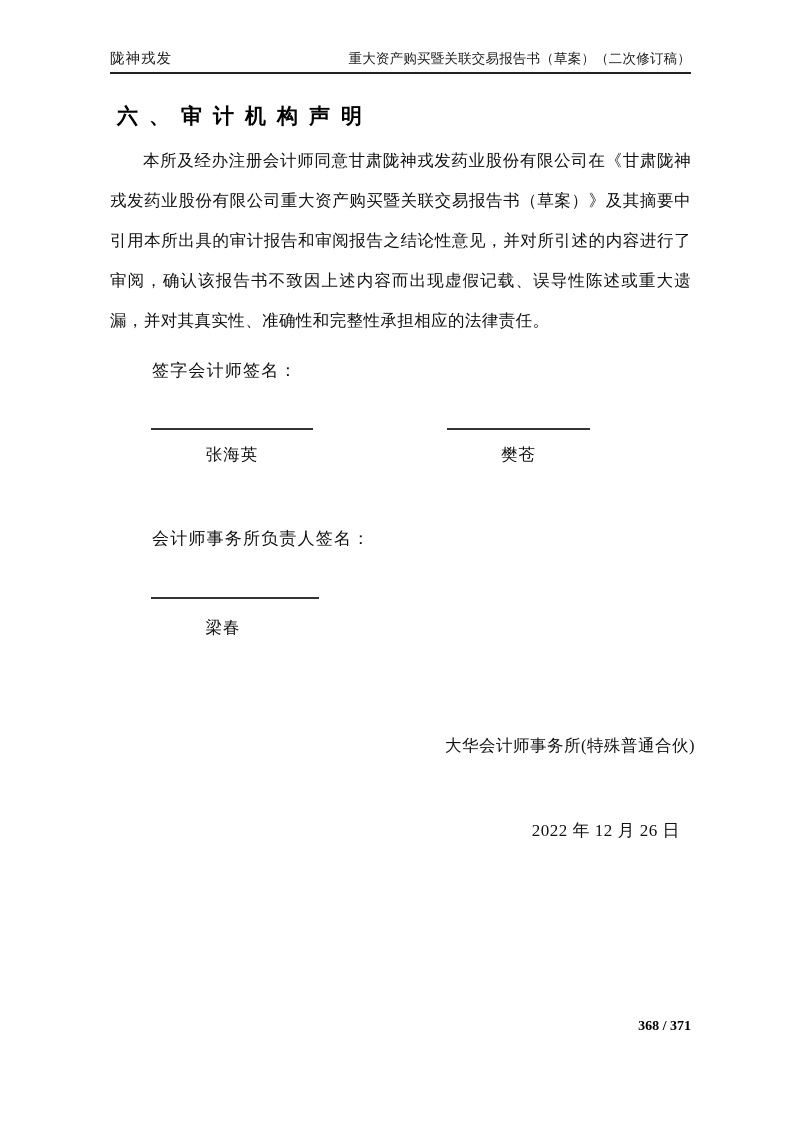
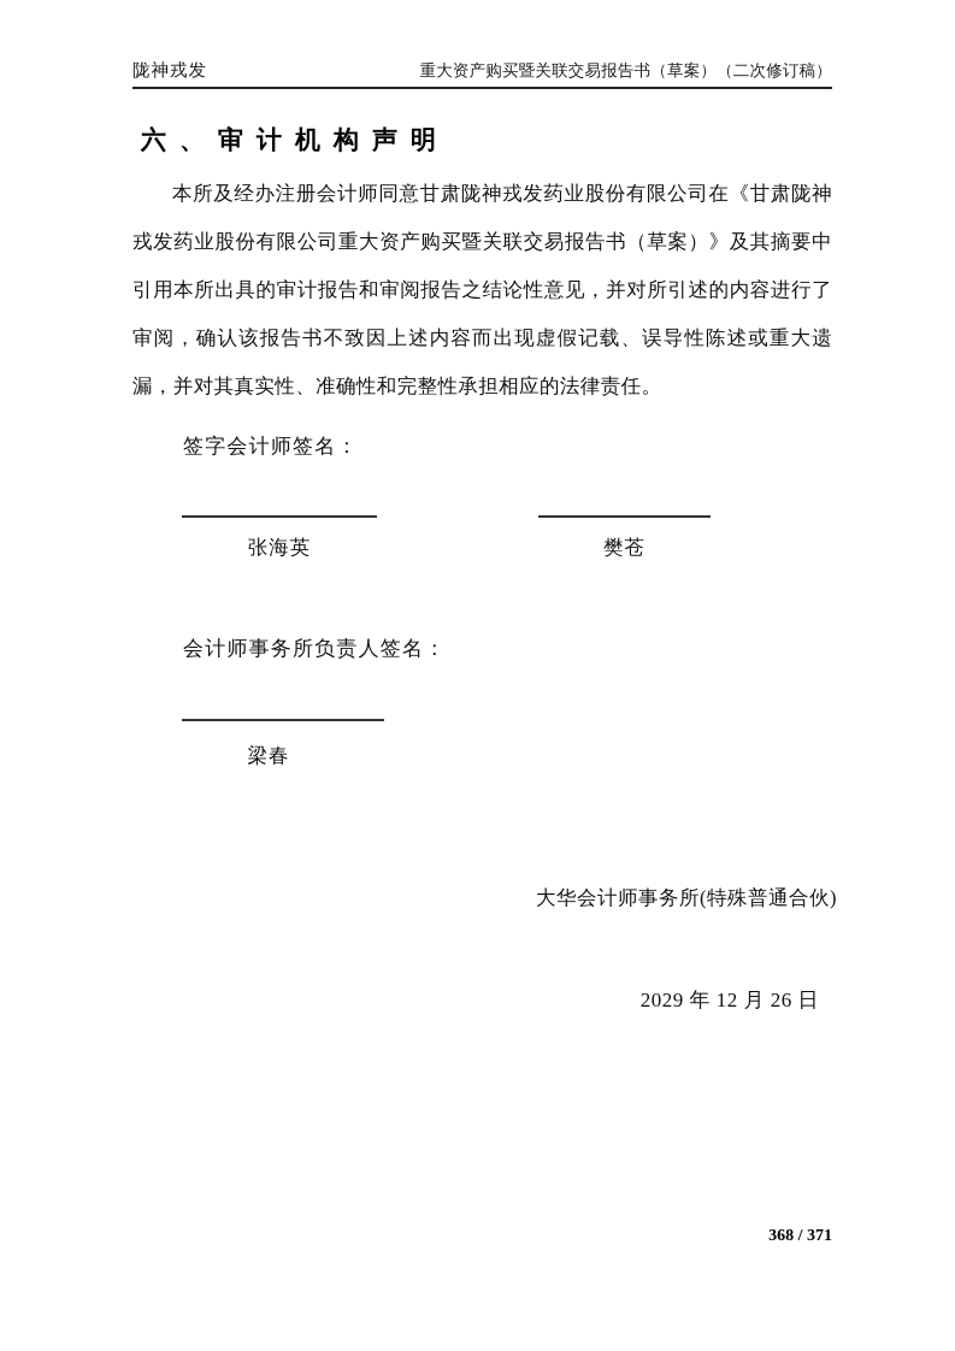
  陇神戎发
  重大资产购买暨关联交易报告书（草案）（二次修订稿）
  六、审计机构声明
  本所及经办注册会计师同意甘肃陇神戎发药业股份有限公司在《甘肃陇神戎发药业股份有限公司重大资产购买暨关联交易报告书（草案）》及其摘要中引用本所出具的审计报告和审阅报告之结论性意见，并对所引述的内容进行了审阅，确认该报告书不致因上述内容而出现虚假记载、误导性陈述或重大遗漏，并对其真实性、准确性和完整性承担相应的法律责任。
  签字会计师签名：
  张海英
  樊苍
  会计师事务所负责人签名：
  梁春
  大华会计师事务所(特殊普通合伙)
- 2022 年 12 月 26 日
+ 2029 年 12 月 26 日
  368 / 371
